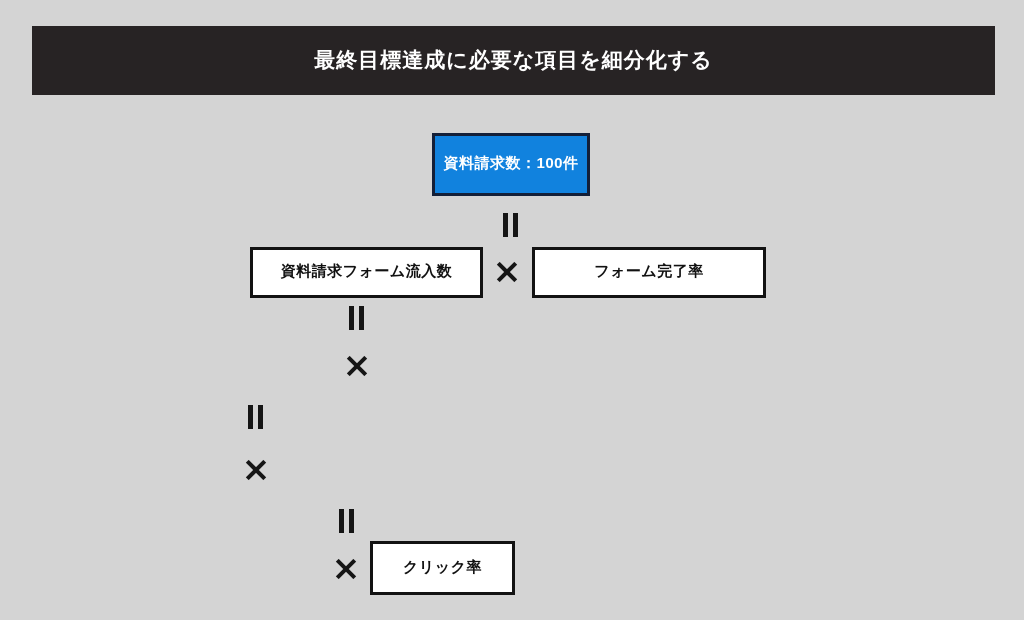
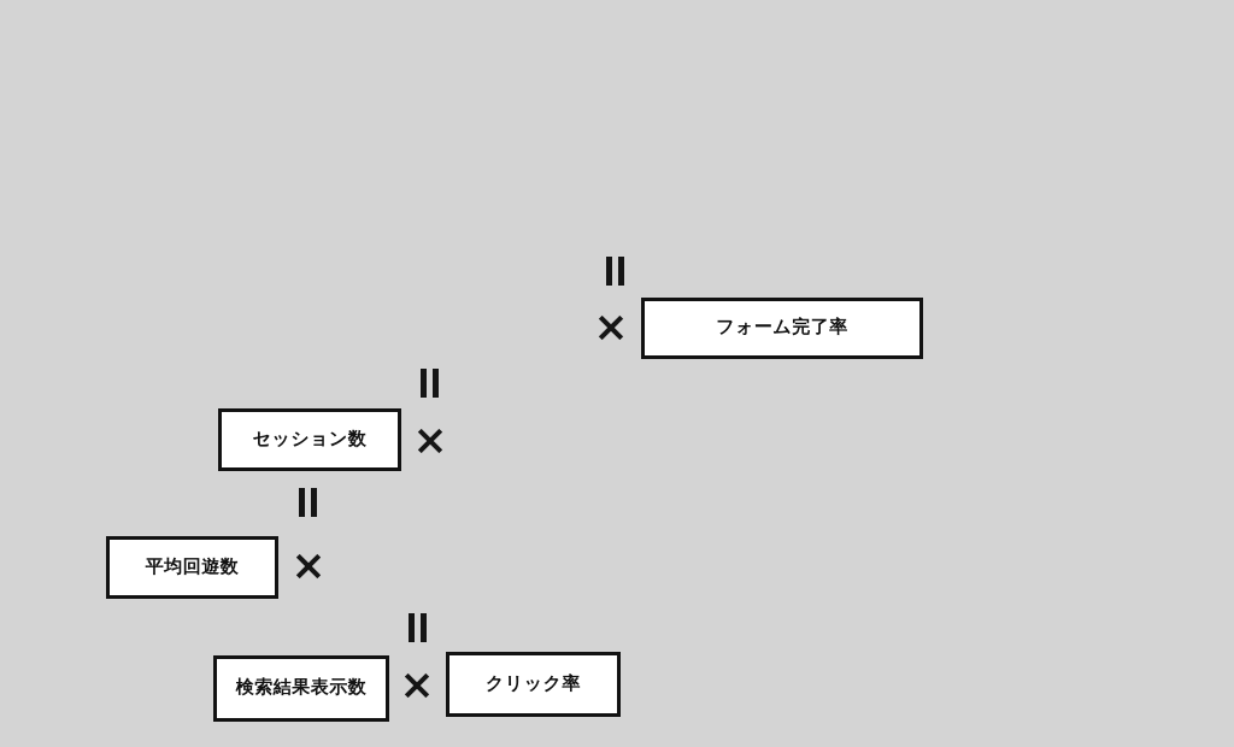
- 最終目標達成に必要な項目を細分化する
- 資料請求数：100件
- 資料請求フォーム流入数
  フォーム完了率
+ セッション数
+ 平均回遊数
+ 検索結果表示数
  クリック率
